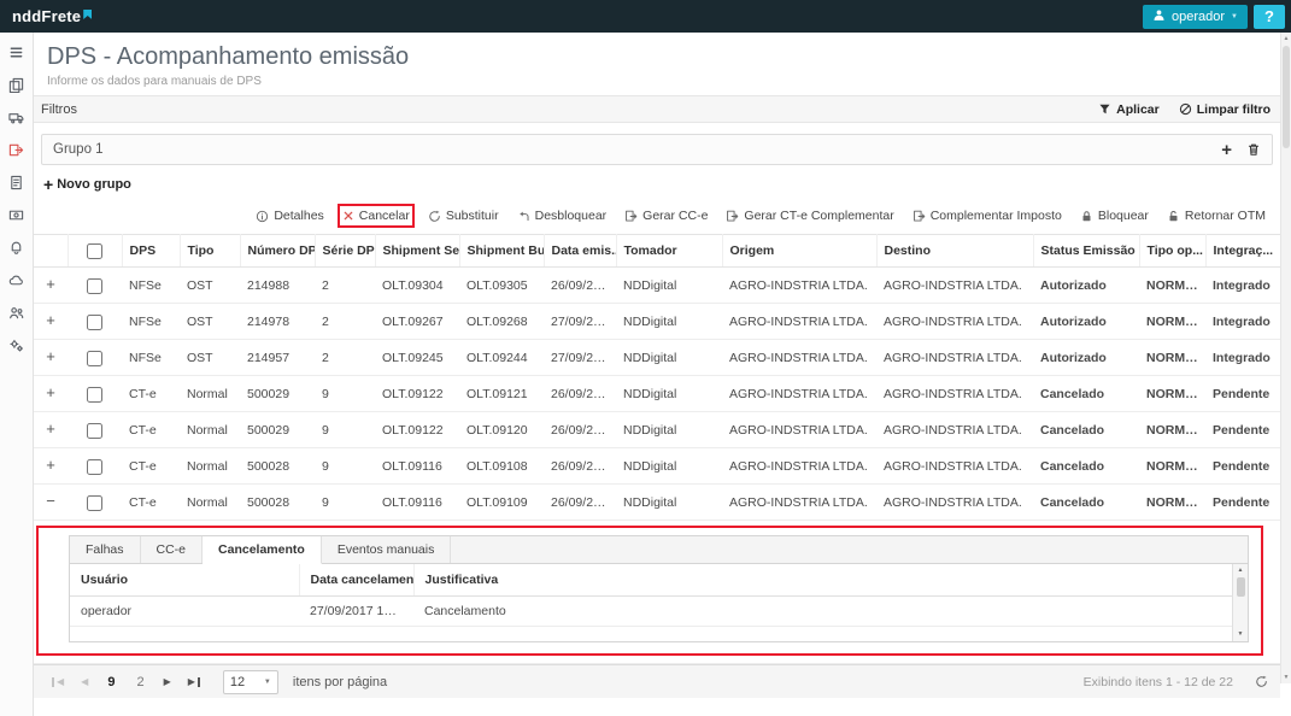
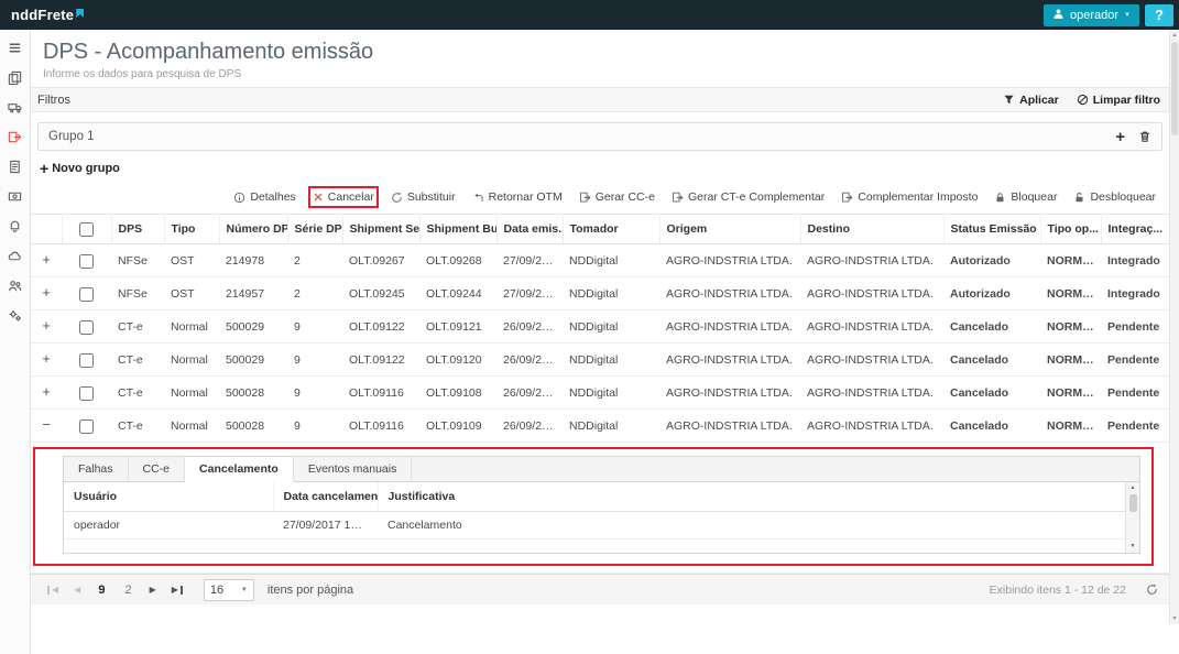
  nddFrete
  operador
  ?
  DPS - Acompanhamento emissão
- Informe os dados para manuais de DPS
+ Informe os dados para pesquisa de DPS
  Filtros
  Aplicar
  Limpar filtro
  Grupo 1
  +
  +
  Novo grupo
  Detalhes
  Cancelar
  Substituir
- Desbloquear
+ Retornar OTM
  Gerar CC-e
  Gerar CT-e Complementar
  Complementar Imposto
  Bloquear
- Retornar OTM
+ Desbloquear
  		DPS	Tipo	Número DP	Série DP	Shipment Se	Shipment Bu	Data emis.	Tomador	Origem	Destino	Status Emissão	Tipo op...	Integraç...
- +		NFSe	OST	214988	2	OLT.09304	OLT.09305	26/09/2017	NDDigital	AGRO-INDSTRIA LTDA.	AGRO-INDSTRIA LTDA.	Autorizado	NORMAL	Integrado
  +		NFSe	OST	214978	2	OLT.09267	OLT.09268	27/09/2017	NDDigital	AGRO-INDSTRIA LTDA.	AGRO-INDSTRIA LTDA.	Autorizado	NORMAL	Integrado
  +		NFSe	OST	214957	2	OLT.09245	OLT.09244	27/09/2017	NDDigital	AGRO-INDSTRIA LTDA.	AGRO-INDSTRIA LTDA.	Autorizado	NORMAL	Integrado
  +		CT-e	Normal	500029	9	OLT.09122	OLT.09121	26/09/2017	NDDigital	AGRO-INDSTRIA LTDA.	AGRO-INDSTRIA LTDA.	Cancelado	NORMAL	Pendente
  +		CT-e	Normal	500029	9	OLT.09122	OLT.09120	26/09/2017	NDDigital	AGRO-INDSTRIA LTDA.	AGRO-INDSTRIA LTDA.	Cancelado	NORMAL	Pendente
  +		CT-e	Normal	500028	9	OLT.09116	OLT.09108	26/09/2017	NDDigital	AGRO-INDSTRIA LTDA.	AGRO-INDSTRIA LTDA.	Cancelado	NORMAL	Pendente
  −		CT-e	Normal	500028	9	OLT.09116	OLT.09109	26/09/2017	NDDigital	AGRO-INDSTRIA LTDA.	AGRO-INDSTRIA LTDA.	Cancelado	NORMAL	Pendente
  Falhas CC-e Cancelamento Eventos manuais
  Usuário	Data cancelamen	Justificativa
  operador	27/09/2017 13:44	Cancelamento
  ◀
  ◀
  9
  2
  ▶
  ▶
- 12
+ 16
  itens por página
  Exibindo itens 1 - 12 de 22
